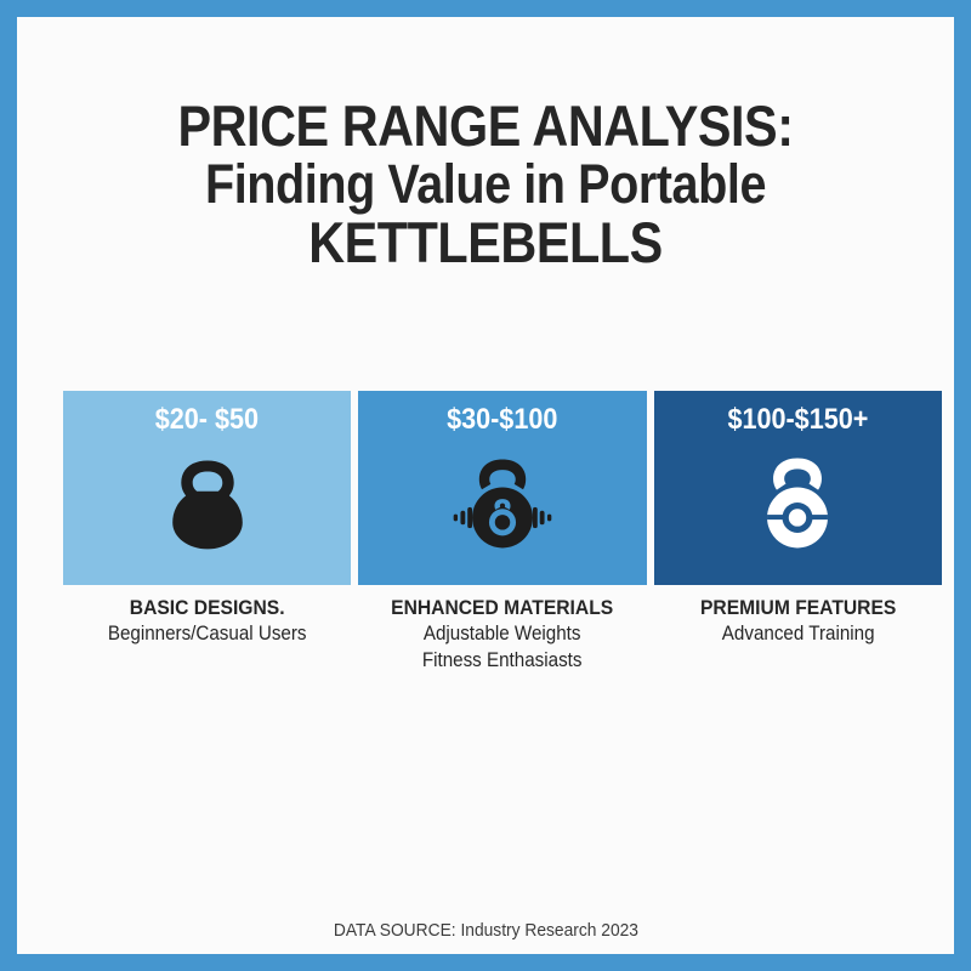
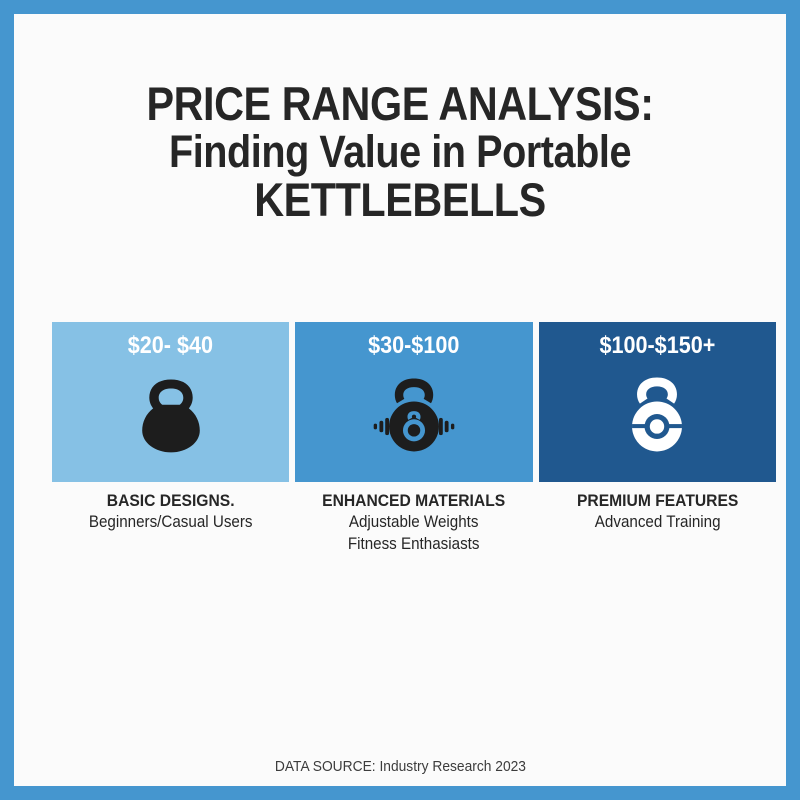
  PRICE RANGE ANALYSIS:
  Finding Value in Portable
  KETTLEBELLS
- $20- $50
+ $20- $40
  $30-$100
  $100-$150+
  BASIC DESIGNS.
  Beginners/Casual Users
  ENHANCED MATERIALS
  Adjustable Weights
  Fitness Enthasiasts
  PREMIUM FEATURES
  Advanced Training
  DATA SOURCE: Industry Research 2023
